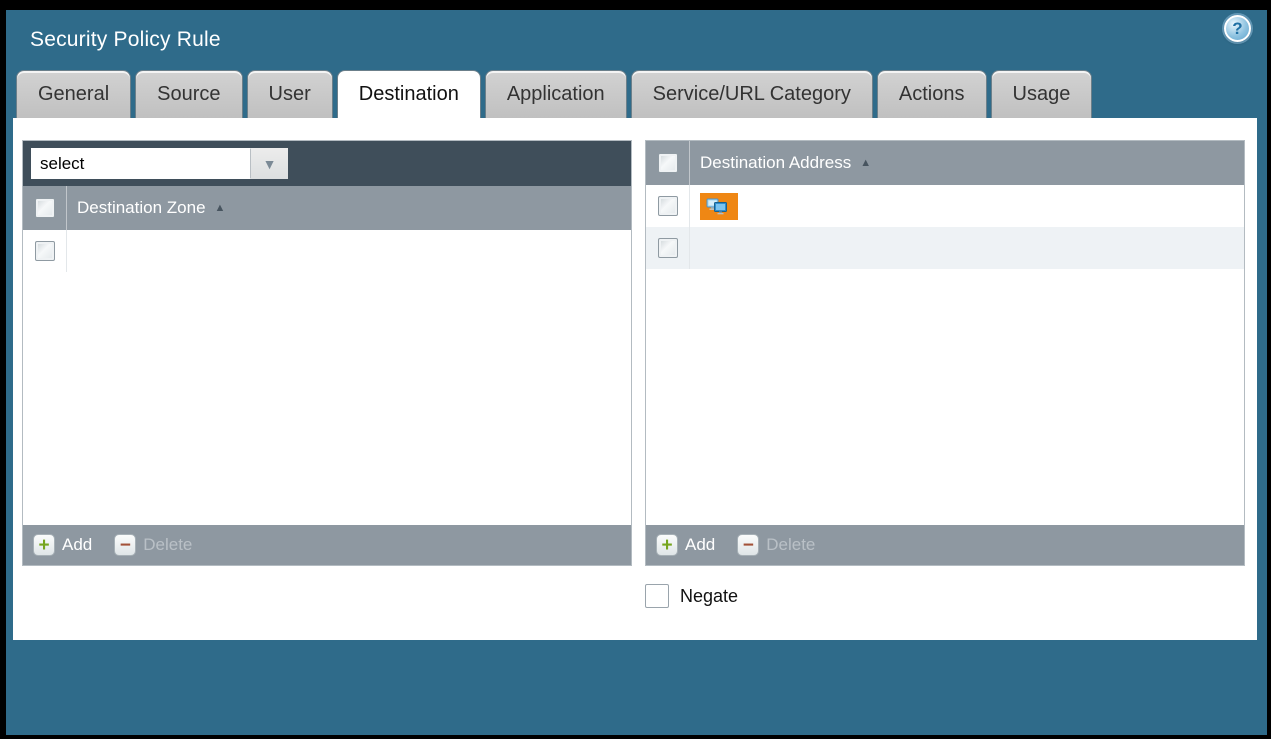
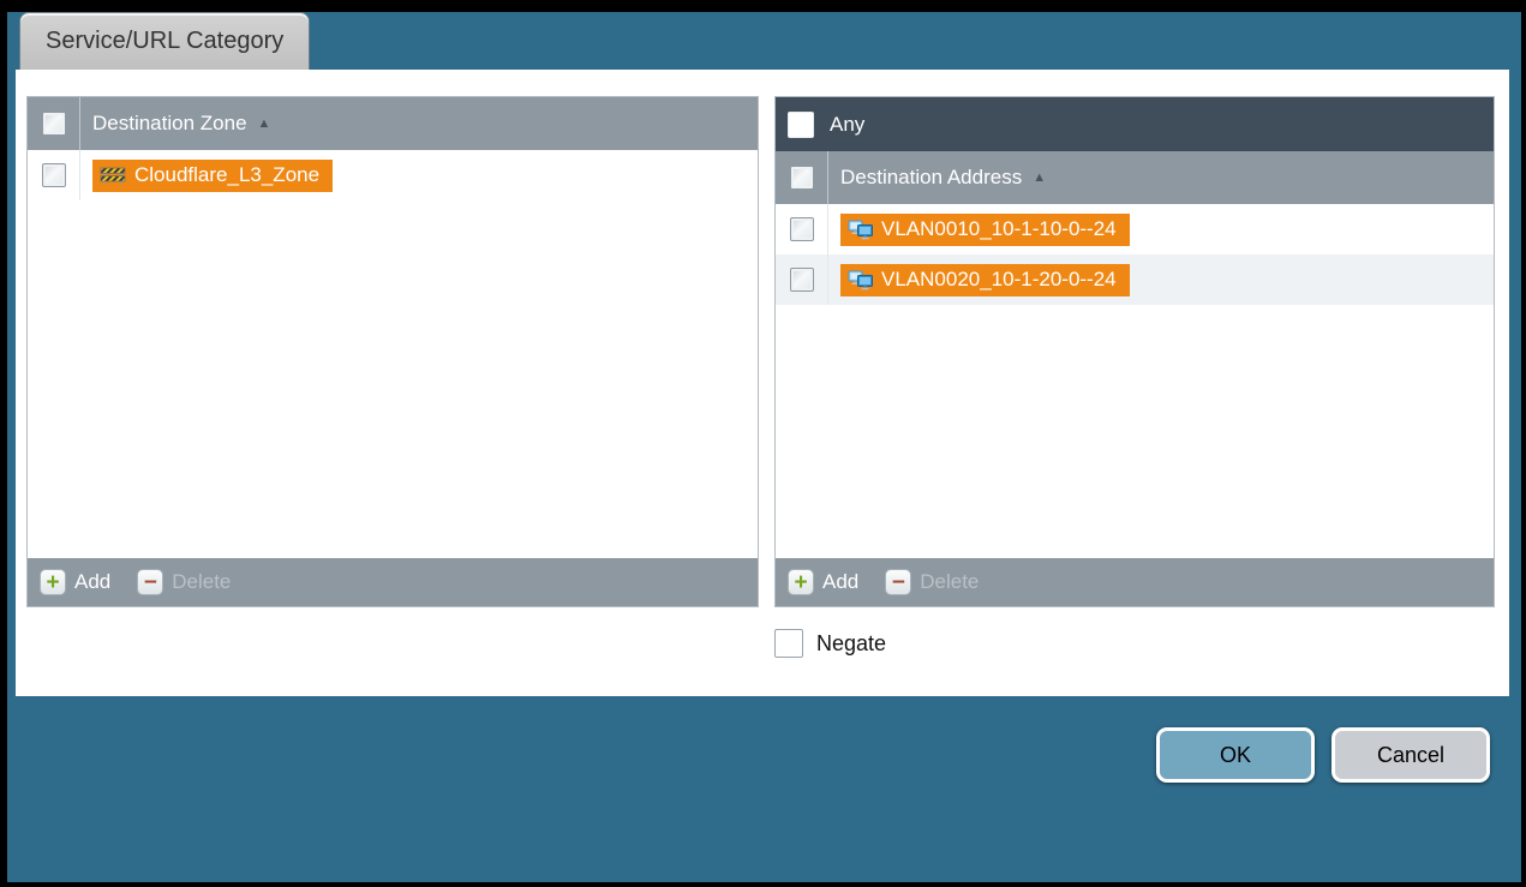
- Security Policy Rule
- ?
- General
- Source
- User
- Destination
- Application
  Service/URL Category
- Actions
- Usage
- select
- ▼
  Destination Zone
  ▲
+ Cloudflare_L3_Zone
  +
  Add
  −
  Delete
+ Any
  Destination Address
  ▲
+ VLAN0010_10-1-10-0--24
+ VLAN0020_10-1-20-0--24
  +
  Add
  −
  Delete
  Negate
+ OK
+ Cancel
